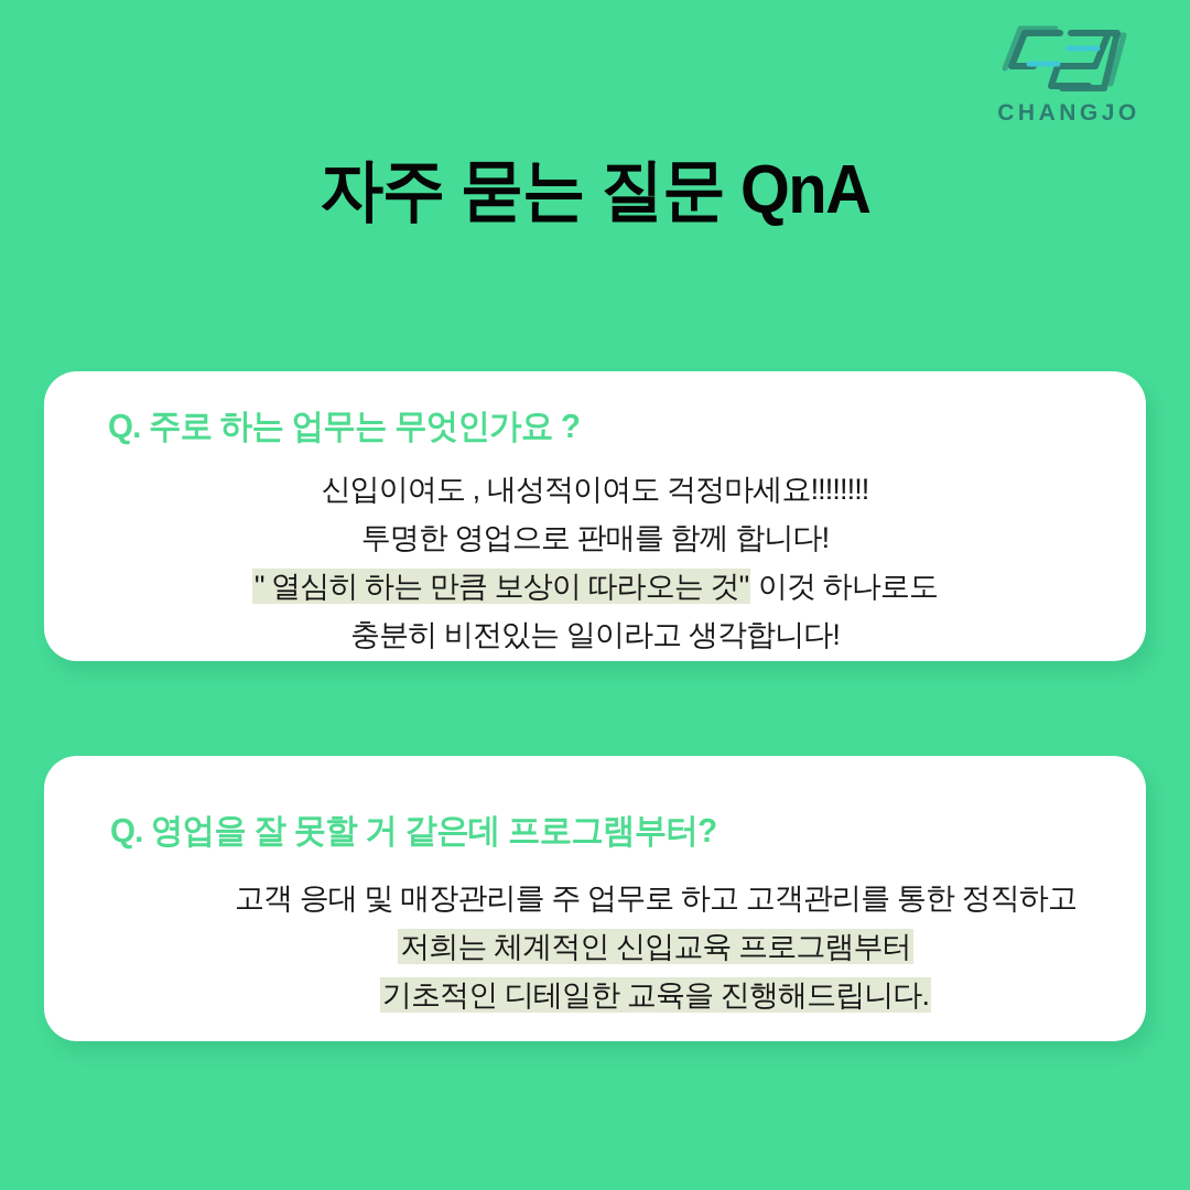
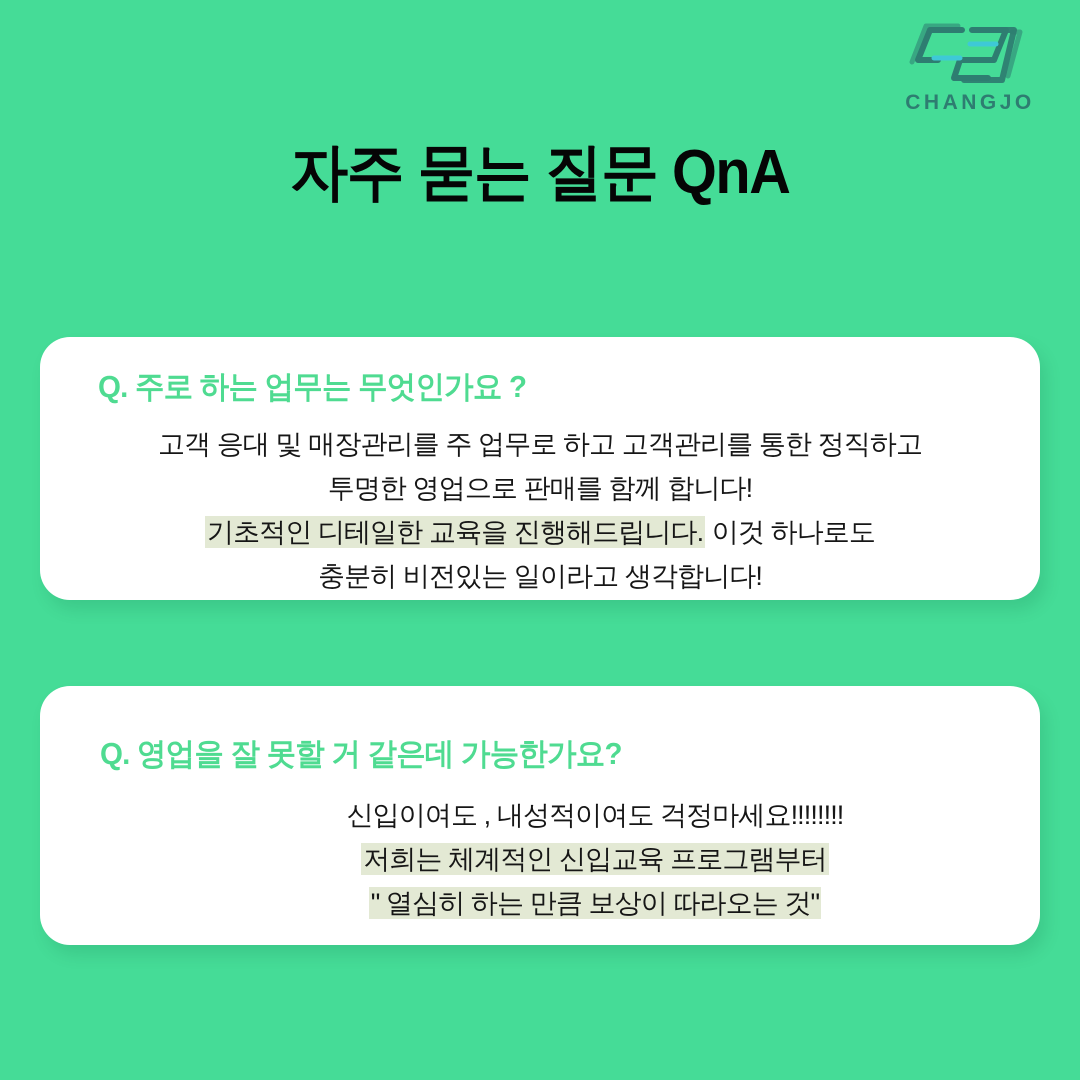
  CHANGJO
  자주 묻는 질문 QnA
  Q. 주로 하는 업무는 무엇인가요 ?
- 신입이여도 , 내성적이여도 걱정마세요!!!!!!!!
+ 고객 응대 및 매장관리를 주 업무로 하고 고객관리를 통한 정직하고
  투명한 영업으로 판매를 함께 합니다!
- " 열심히 하는 만큼 보상이 따라오는 것" 이것 하나로도
+ 기초적인 디테일한 교육을 진행해드립니다. 이것 하나로도
  충분히 비전있는 일이라고 생각합니다!
- Q. 영업을 잘 못할 거 같은데 프로그램부터?
+ Q. 영업을 잘 못할 거 같은데 가능한가요?
- 고객 응대 및 매장관리를 주 업무로 하고 고객관리를 통한 정직하고
+ 신입이여도 , 내성적이여도 걱정마세요!!!!!!!!
  저희는 체계적인 신입교육 프로그램부터
- 기초적인 디테일한 교육을 진행해드립니다.
+ " 열심히 하는 만큼 보상이 따라오는 것"
